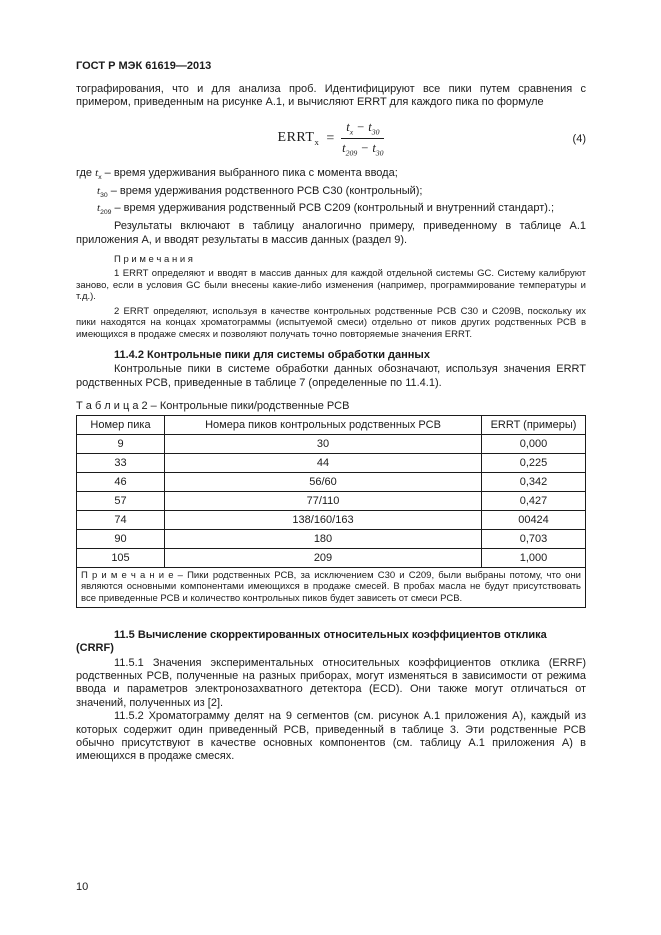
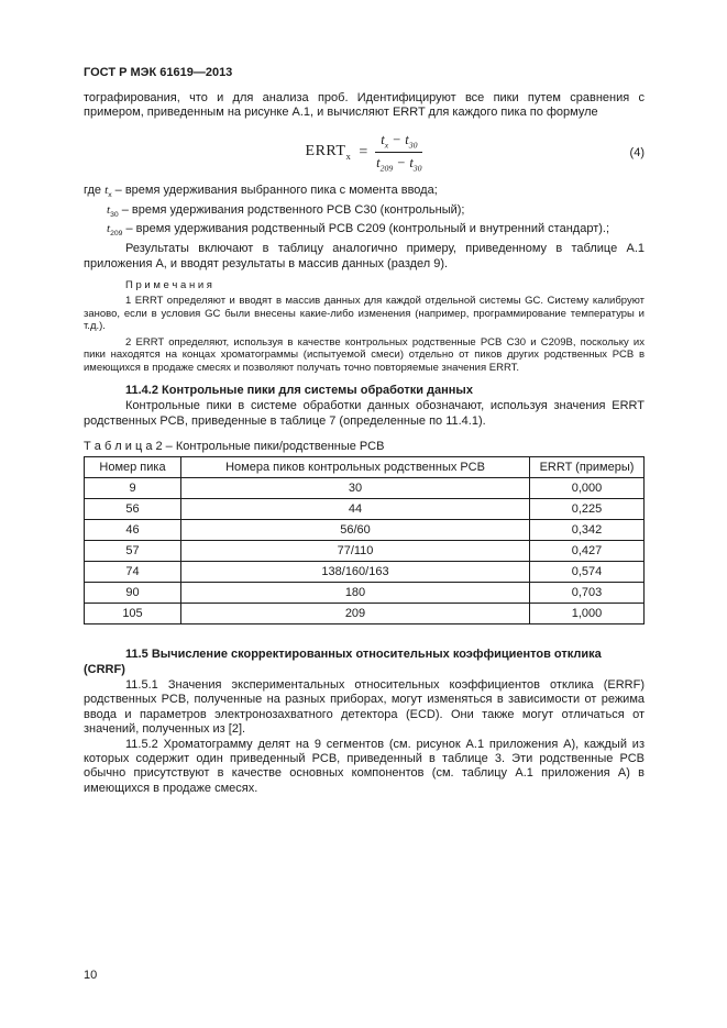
  ГОСТ Р МЭК 61619—2013
  тографирования, что и для анализа проб. Идентифицируют все пики путем сравнения с примером, приведенным на рисунке А.1, и вычисляют ERRT для каждого пика по формуле
  ERRTx
  =
  tx− t30
  t209− t30
  (4)
  где t – время удерживания выбранного пика с момента ввода;
  t – время удерживания родственного РСВ С30 (контрольный);
  t – время удерживания родственный РСВ С209 (контрольный и внутренний стандарт).;
  Результаты включают в таблицу аналогично примеру, приведенному в таблице А.1 приложения А, и вводят результаты в массив данных (раздел 9).
  П р и м е ч а н и я
  1 ERRT определяют и вводят в массив данных для каждой отдельной системы GC. Систему калибруют заново, если в условия GC были внесены какие-либо изменения (например, программирование температуры и т.д.).
  2 ERRT определяют, используя в качестве контрольных родственные РСВ С30 и С209В, поскольку их пики находятся на концах хроматограммы (испытуемой смеси) отдельно от пиков других родственных РСВ в имеющихся в продаже смесях и позволяют получать точно повторяемые значения ERRT.
  11.4.2 Контрольные пики для системы обработки данных
  Контрольные пики в системе обработки данных обозначают, используя значения ERRT родственных РСВ, приведенные в таблице 7 (определенные по 11.4.1).
  Т а б л и ц а 2 – Контрольные пики/родственные РСВ
  Номер пика	Номера пиков контрольных родственных РСВ	ERRT (примеры)
  9	30	0,000
- 33	44	0,225
+ 56	44	0,225
  46	56/60	0,342
  57	77/110	0,427
- 74	138/160/163	00424
+ 74	138/160/163	0,574
  90	180	0,703
  105	209	1,000
- П р и м е ч а н и е – Пики родственных РСВ, за исключением С30 и С209, были выбраны потому, что они являются основными компонентами имеющихся в продаже смесей. В пробах масла не будут присутствовать все приведенные РСВ и количество контрольных пиков будет зависеть от смеси РСВ.
  11.5 Вычисление скорректированных относительных коэффициентов отклика (CRRF)
  11.5.1 Значения экспериментальных относительных коэффициентов отклика (ERRF) родственных РСВ, полученные на разных приборах, могут изменяться в зависимости от режима ввода и параметров электронозахватного детектора (ECD). Они также могут отличаться от значений, полученных из [2].
  11.5.2 Хроматограмму делят на 9 сегментов (см. рисунок А.1 приложения А), каждый из которых содержит один приведенный РСВ, приведенный в таблице 3. Эти родственные РСВ обычно присутствуют в качестве основных компонентов (см. таблицу А.1 приложения А) в имеющихся в продаже смесях.
  10
